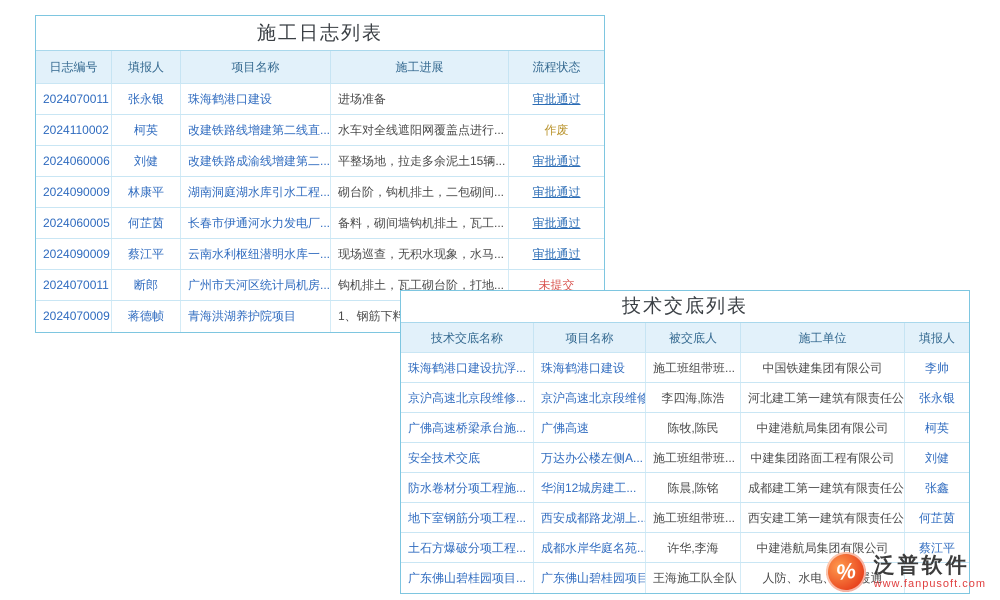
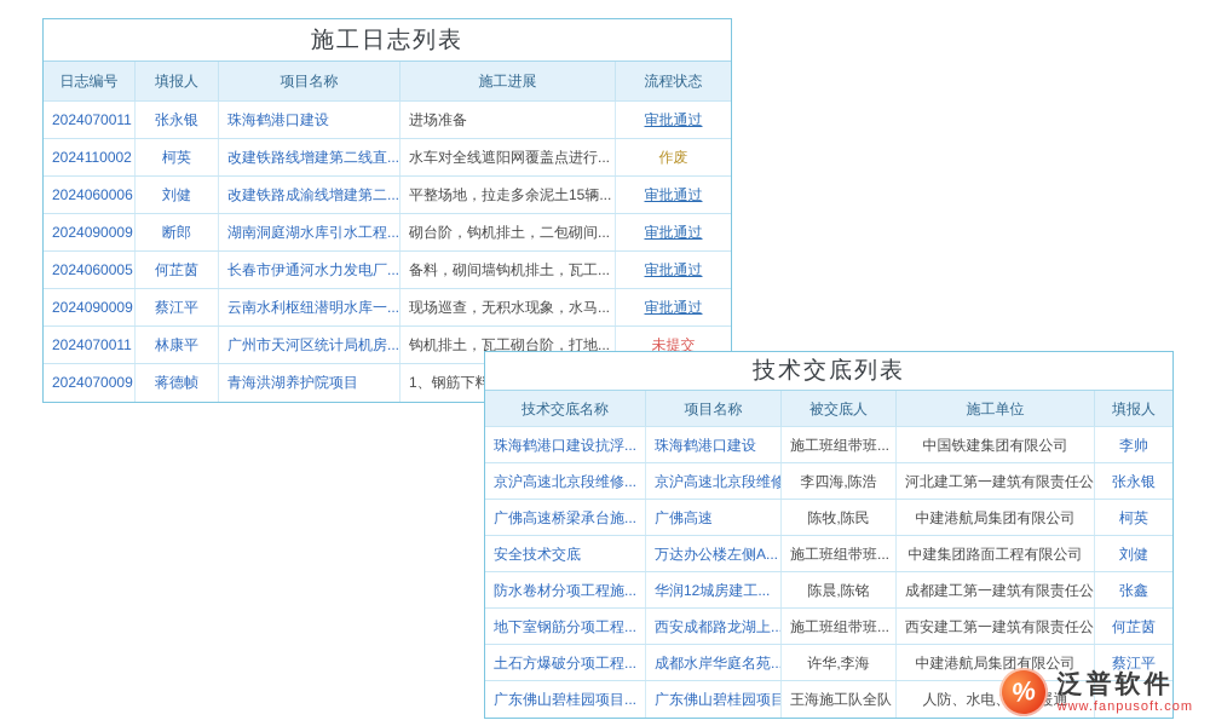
  施工日志列表
  日志编号
  填报人
  项目名称
  施工进展
  流程状态
  2024070011
  张永银
  珠海鹤港口建设
  进场准备
  审批通过
  2024110002
  柯英
  改建铁路线增建第二线直...
  水车对全线遮阳网覆盖点进行...
  作废
  2024060006
  刘健
  改建铁路成渝线增建第二...
  平整场地，拉走多余泥土15辆...
  审批通过
  2024090009
- 林康平
+ 断郎
  湖南洞庭湖水库引水工程...
  砌台阶，钩机排土，二包砌间...
  审批通过
  2024060005
  何芷茵
  长春市伊通河水力发电厂...
  备料，砌间墙钩机排土，瓦工...
  审批通过
  2024090009
  蔡江平
  云南水利枢纽潜明水库一...
  现场巡查，无积水现象，水马...
  审批通过
  2024070011
- 断郎
+ 林康平
  广州市天河区统计局机房...
  钩机排土，瓦工砌台阶，打地...
  未提交
  2024070009
  蒋德帧
  青海洪湖养护院项目
  技术交底列表
  技术交底名称
  项目名称
  被交底人
  施工单位
  填报人
  珠海鹤港口建设抗浮...
  珠海鹤港口建设
  施工班组带班...
  中国铁建集团有限公司
  李帅
  京沪高速北京段维修...
  京沪高速北京段维修
  李四海,陈浩
  河北建工第一建筑有限责任公
  张永银
  广佛高速桥梁承台施...
  广佛高速
  陈牧,陈民
  中建港航局集团有限公司
  柯英
  安全技术交底
  万达办公楼左侧A...
  施工班组带班...
  中建集团路面工程有限公司
  刘健
  防水卷材分项工程施...
  华润12城房建工...
  陈晨,陈铭
  成都建工第一建筑有限责任公
  张鑫
  地下室钢筋分项工程...
  西安成都路龙湖上..
  施工班组带班...
  西安建工第一建筑有限责任公
  何芷茵
  土石方爆破分项工程...
  成都水岸华庭名苑..
  许华,李海
  中建港航局集团有限公司
  蔡江平
  广东佛山碧桂园项目...
  广东佛山碧桂园项目
  王海施工队全队
  泛普软件
  www.fanpusoft.com
